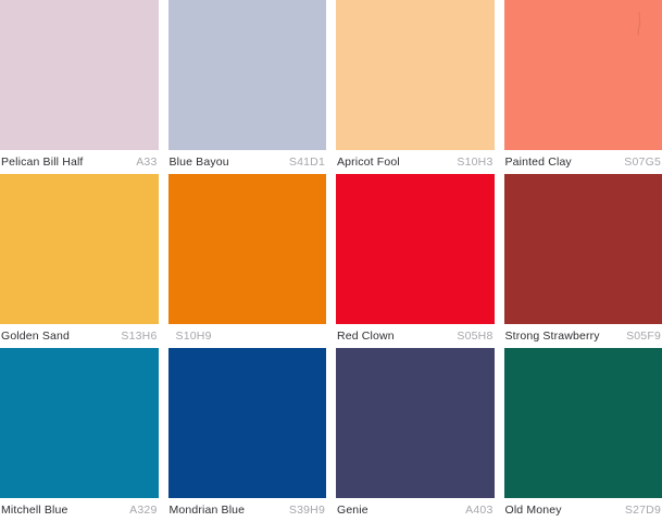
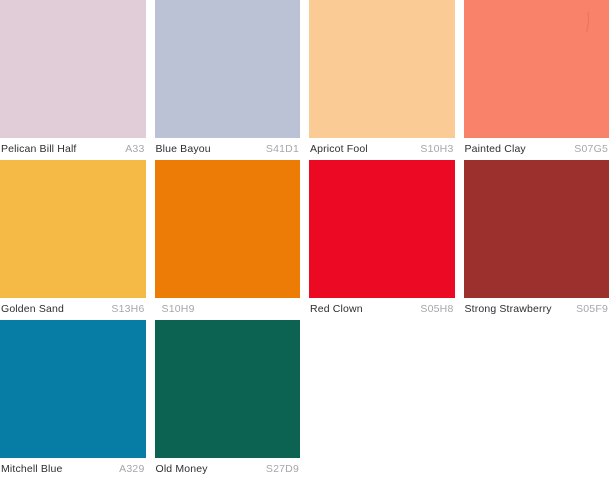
  Pelican Bill Half
  A33
  Blue Bayou
  S41D1
  Apricot Fool
  S10H3
  Painted Clay
  S07G5
  Golden Sand
  S13H6
  S10H9
  Red Clown
  S05H8
  Strong Strawberry
  S05F9
  Mitchell Blue
  A329
- Mondrian Blue
- S39H9
- Genie
- A403
  Old Money
  S27D9
